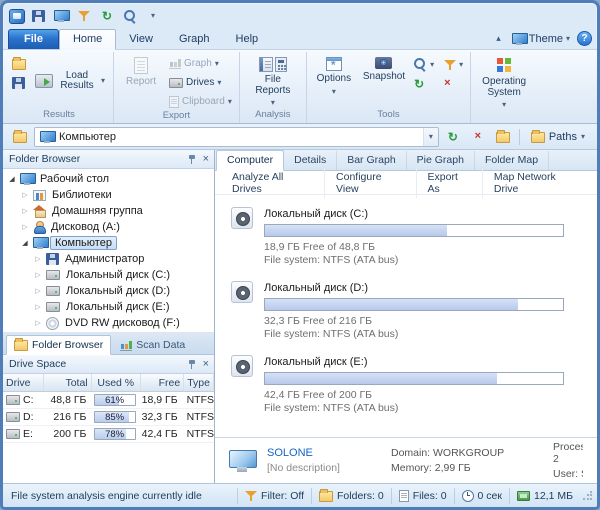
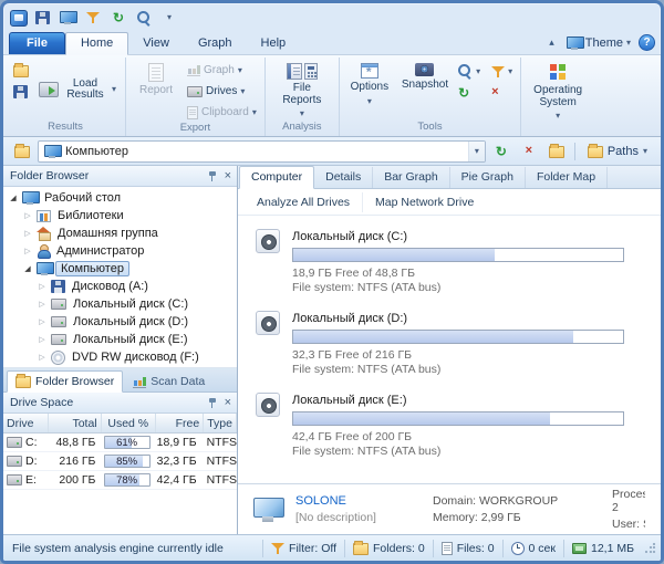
  ↻
  ▾
  File
  Home
  View
  Graph
  Help
  ▴
  Theme
  ▾
  ?
  Load Results
  ▾
  Results
  Report
  Graph
  ▾
  Drives
  ▾
  Clipboard
  ▾
  Export
  File Reports
  ▾
  Analysis
  Options
  ▾
  Snapshot
  ▾
  ▾
  ↻
  ×
  Tools
  Operating System
  ▾
  Компьютер
  ▾
  ↻
  ×
  Paths
  ▾
  Folder Browser
  ×
  Рабочий стол
  Библиотеки
  Домашняя группа
- Дисковод (A:)
+ Администратор
  Компьютер
- Администратор
+ Дисковод (A:)
  Локальный диск (C:)
  Локальный диск (D:)
  Локальный диск (E:)
  DVD RW дисковод (F:)
  Folder Browser
  Scan Data
  Drive Space
  ×
  Drive
  Total
  Used %
  Free
  Type
  C:
  48,8 ГБ
  61%
  18,9 ГБ
  NTFS
  D:
  216 ГБ
  85%
  32,3 ГБ
  NTFS
  E:
  200 ГБ
  78%
  42,4 ГБ
  NTFS
  Computer
  Details
  Bar Graph
  Pie Graph
  Folder Map
  Analyze All Drives
- Configure View
- Export As
  Map Network Drive
  Локальный диск (C:)
  18,9 ГБ Free of 48,8 ГБ
  File system: NTFS (ATA bus)
  Локальный диск (D:)
  32,3 ГБ Free of 216 ГБ
  File system: NTFS (ATA bus)
  Локальный диск (E:)
  42,4 ГБ Free of 200 ГБ
  File system: NTFS (ATA bus)
  SOLONE
  [No description]
  Domain: WORKGROUP
  Memory: 2,99 ГБ
  File system analysis engine currently idle
  Filter: Off
  Folders: 0
  Files: 0
  0 сек
  12,1 МБ
